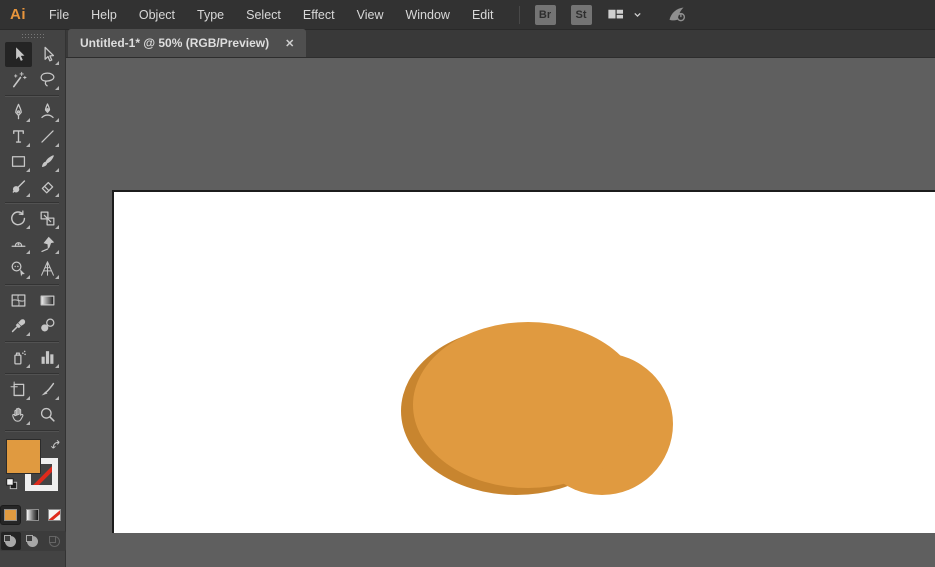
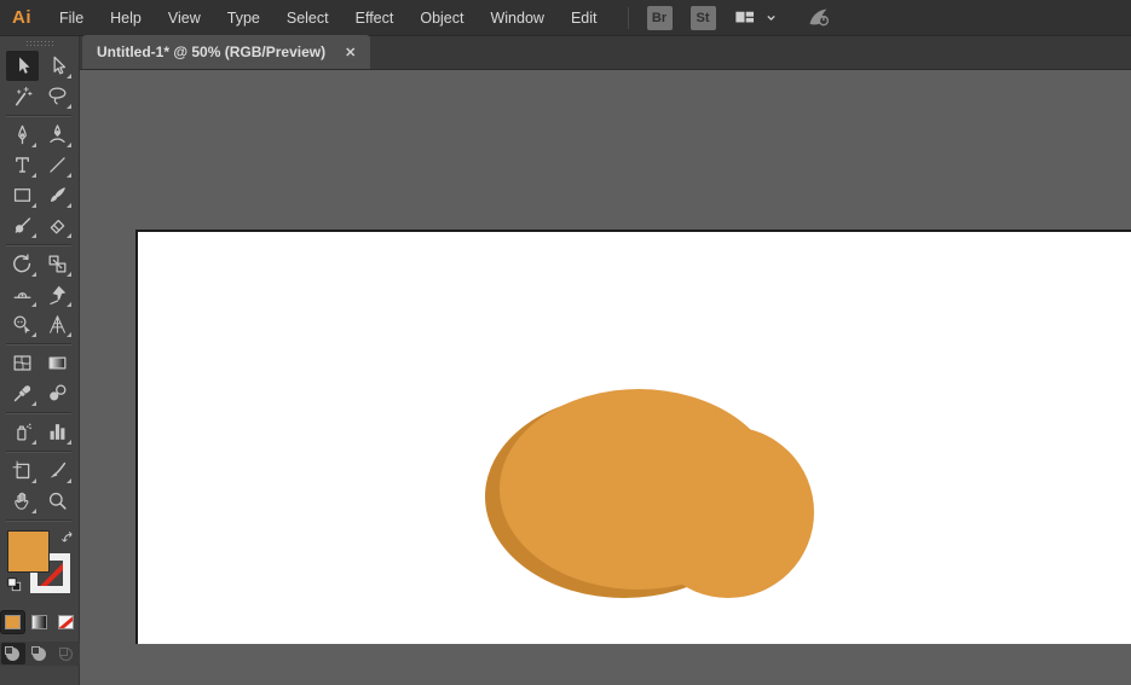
  Ai
  File
  Help
- Object
+ View
  Type
  Select
  Effect
- View
+ Object
  Window
  Edit
  Br
  St
  Untitled-1* @ 50% (RGB/Preview)
  ✕
